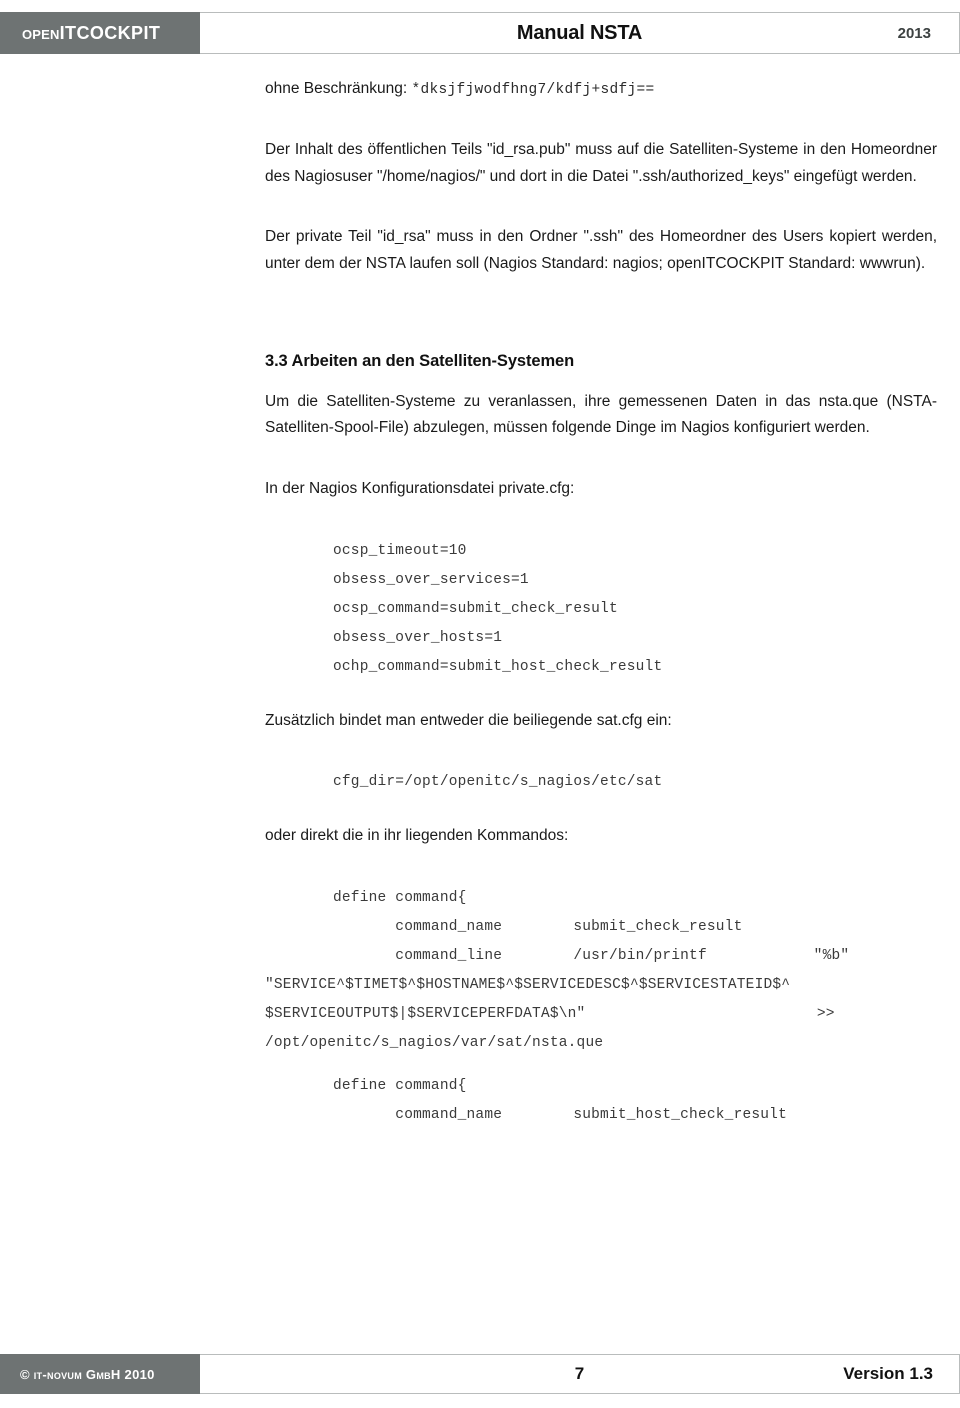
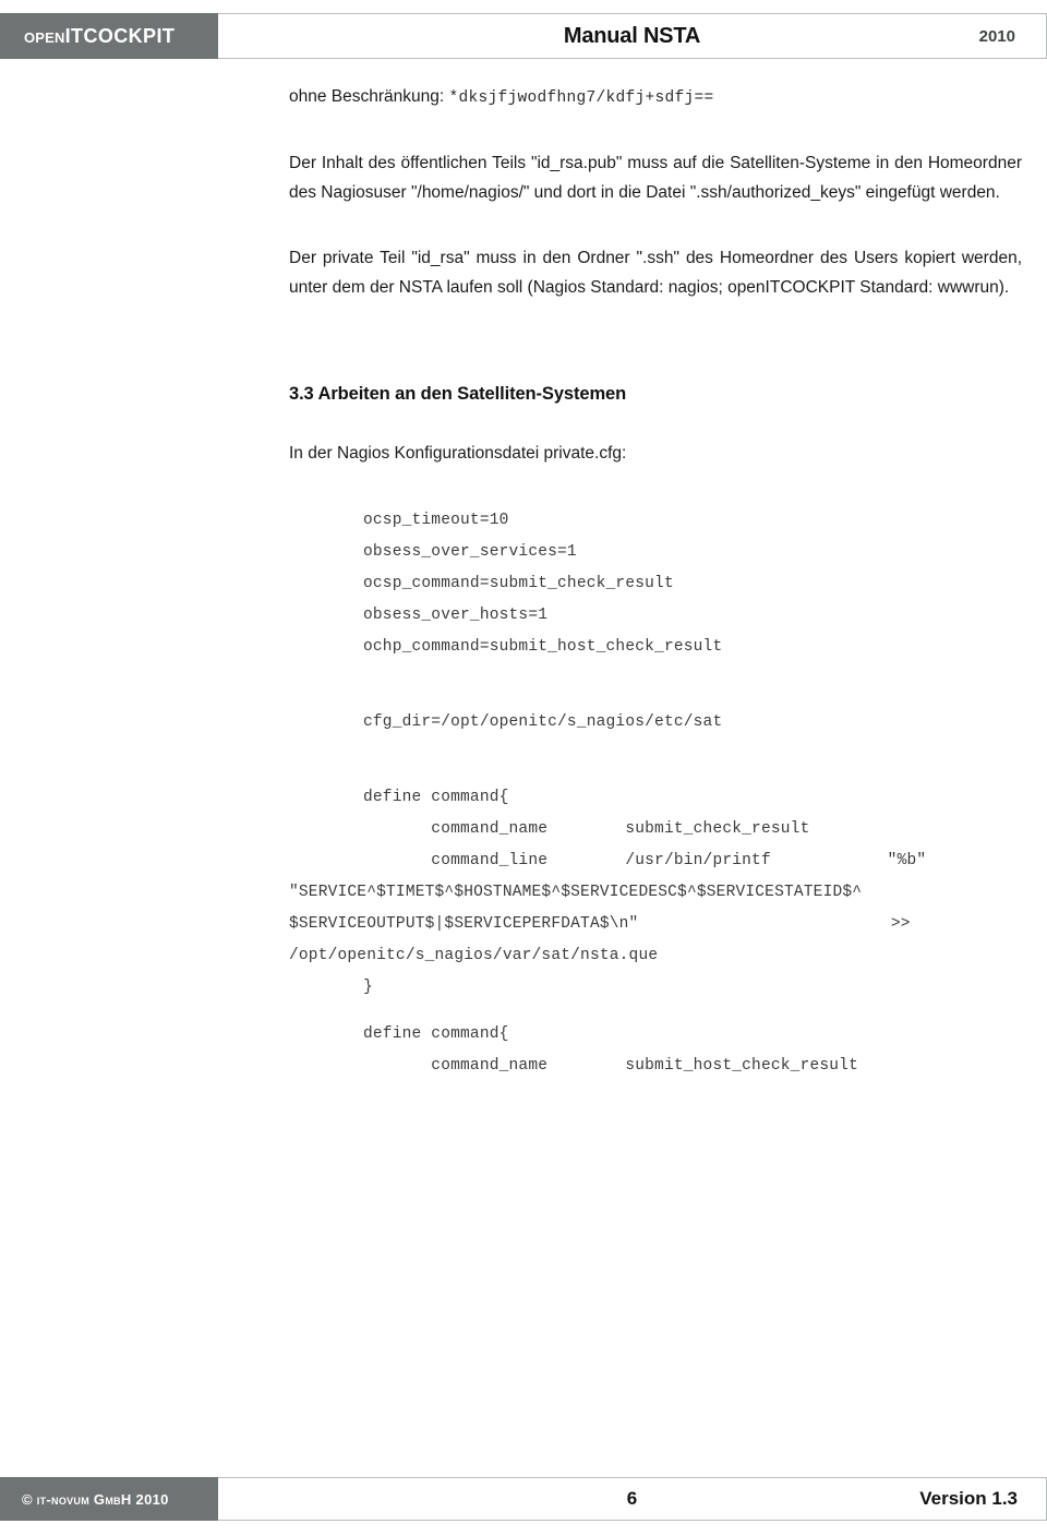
  OPENITCOCKPIT
  Manual NSTA
- 2013
+ 2010
  ohne Beschränkung: *dksjfjwodfhng7/kdfj+sdfj==
  Der Inhalt des öffentlichen Teils "id_rsa.pub" muss auf die Satelliten-Systeme in den Homeordner des Nagiosuser "/home/nagios/" und dort in die Datei ".ssh/authorized_keys" eingefügt werden.
  Der private Teil "id_rsa" muss in den Ordner ".ssh" des Homeordner des Users kopiert werden, unter dem der NSTA laufen soll (Nagios Standard: nagios; openITCOCKPIT Standard: wwwrun).
  3.3 Arbeiten an den Satelliten-Systemen
- Um die Satelliten-Systeme zu veranlassen, ihre gemessenen Daten in das nsta.que (NSTA-Satelliten-Spool-File) abzulegen, müssen folgende Dinge im Nagios konfiguriert werden.
  In der Nagios Konfigurationsdatei private.cfg:
  ocsp_timeout=10
  obsess_over_services=1
  ocsp_command=submit_check_result
  obsess_over_hosts=1
  ochp_command=submit_host_check_result
- Zusätzlich bindet man entweder die beiliegende sat.cfg ein:
  cfg_dir=/opt/openitc/s_nagios/etc/sat
- oder direkt die in ihr liegenden Kommandos:
  define command{
  command_name submit_check_result
  command_line /usr/bin/printf "%b"
  "SERVICE^$TIMET$^$HOSTNAME$^$SERVICEDESC$^$SERVICESTATEID$^
  $SERVICEOUTPUT$|$SERVICEPERFDATA$\n" >>
  /opt/openitc/s_nagios/var/sat/nsta.que
+ }
  define command{
  command_name submit_host_check_result
  © it-novum GmbH 2010
- 7
+ 6
  Version 1.3
